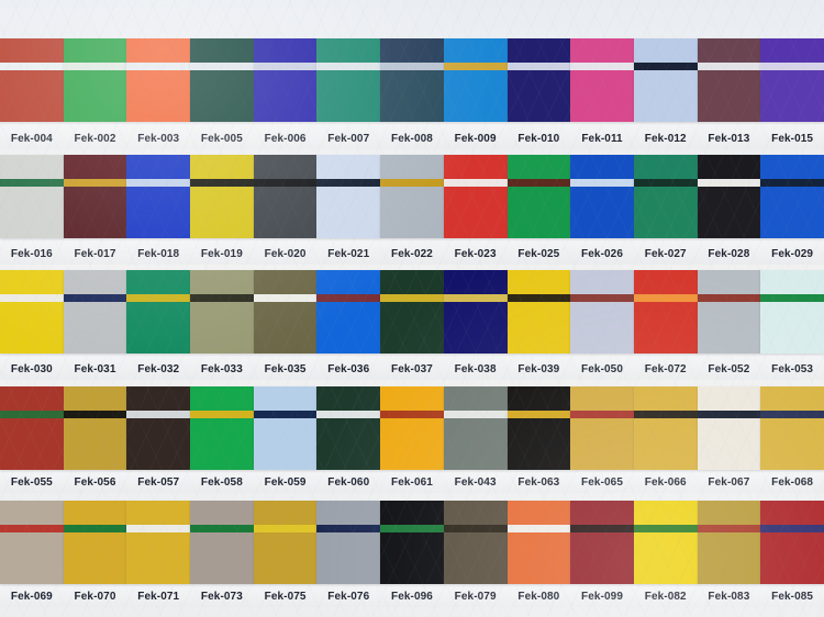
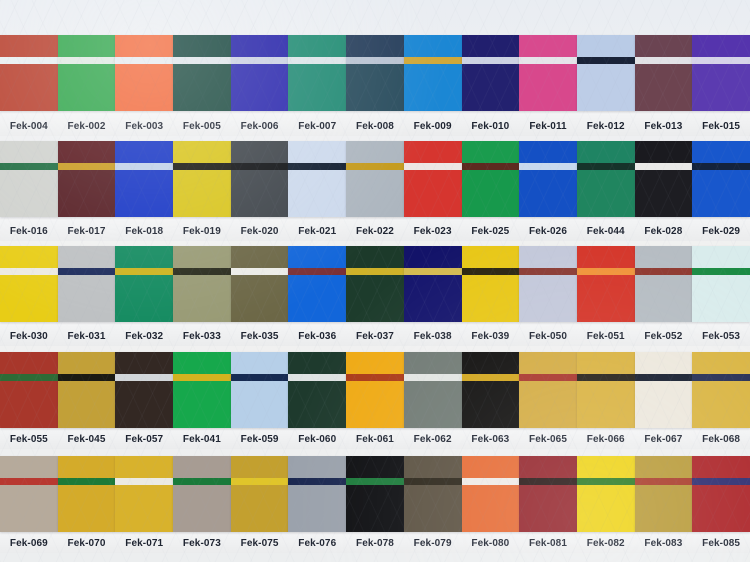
  Fek-004
  Fek-002
  Fek-003
  Fek-005
  Fek-006
  Fek-007
  Fek-008
  Fek-009
  Fek-010
  Fek-011
  Fek-012
  Fek-013
  Fek-015
  Fek-016
  Fek-017
  Fek-018
  Fek-019
  Fek-020
  Fek-021
  Fek-022
  Fek-023
  Fek-025
  Fek-026
- Fek-027
+ Fek-044
  Fek-028
  Fek-029
  Fek-030
  Fek-031
  Fek-032
  Fek-033
  Fek-035
  Fek-036
  Fek-037
  Fek-038
  Fek-039
  Fek-050
- Fek-072
+ Fek-051
  Fek-052
  Fek-053
  Fek-055
- Fek-056
+ Fek-045
  Fek-057
- Fek-058
+ Fek-041
  Fek-059
  Fek-060
  Fek-061
- Fek-043
+ Fek-062
  Fek-063
  Fek-065
  Fek-066
  Fek-067
  Fek-068
  Fek-069
  Fek-070
  Fek-071
  Fek-073
  Fek-075
  Fek-076
- Fek-096
+ Fek-078
  Fek-079
  Fek-080
- Fek-099
+ Fek-081
  Fek-082
  Fek-083
  Fek-085
